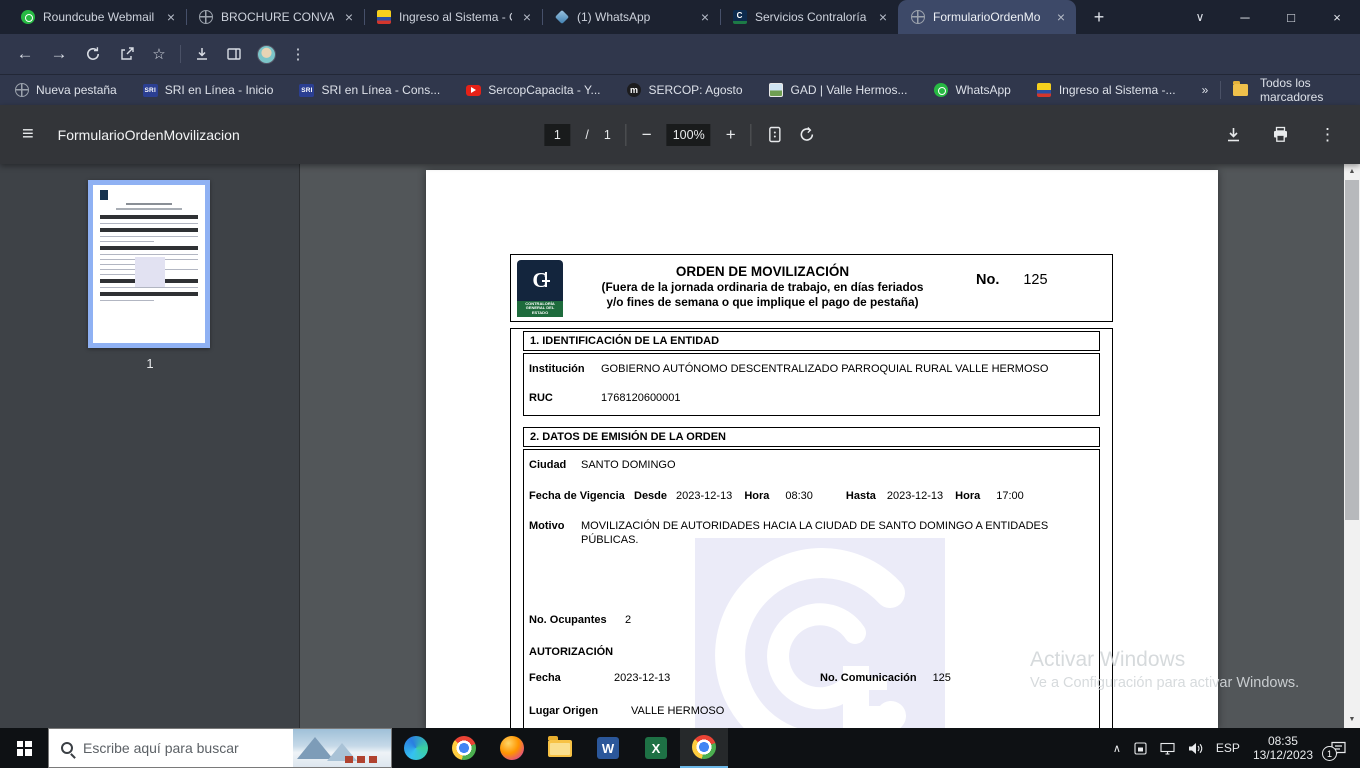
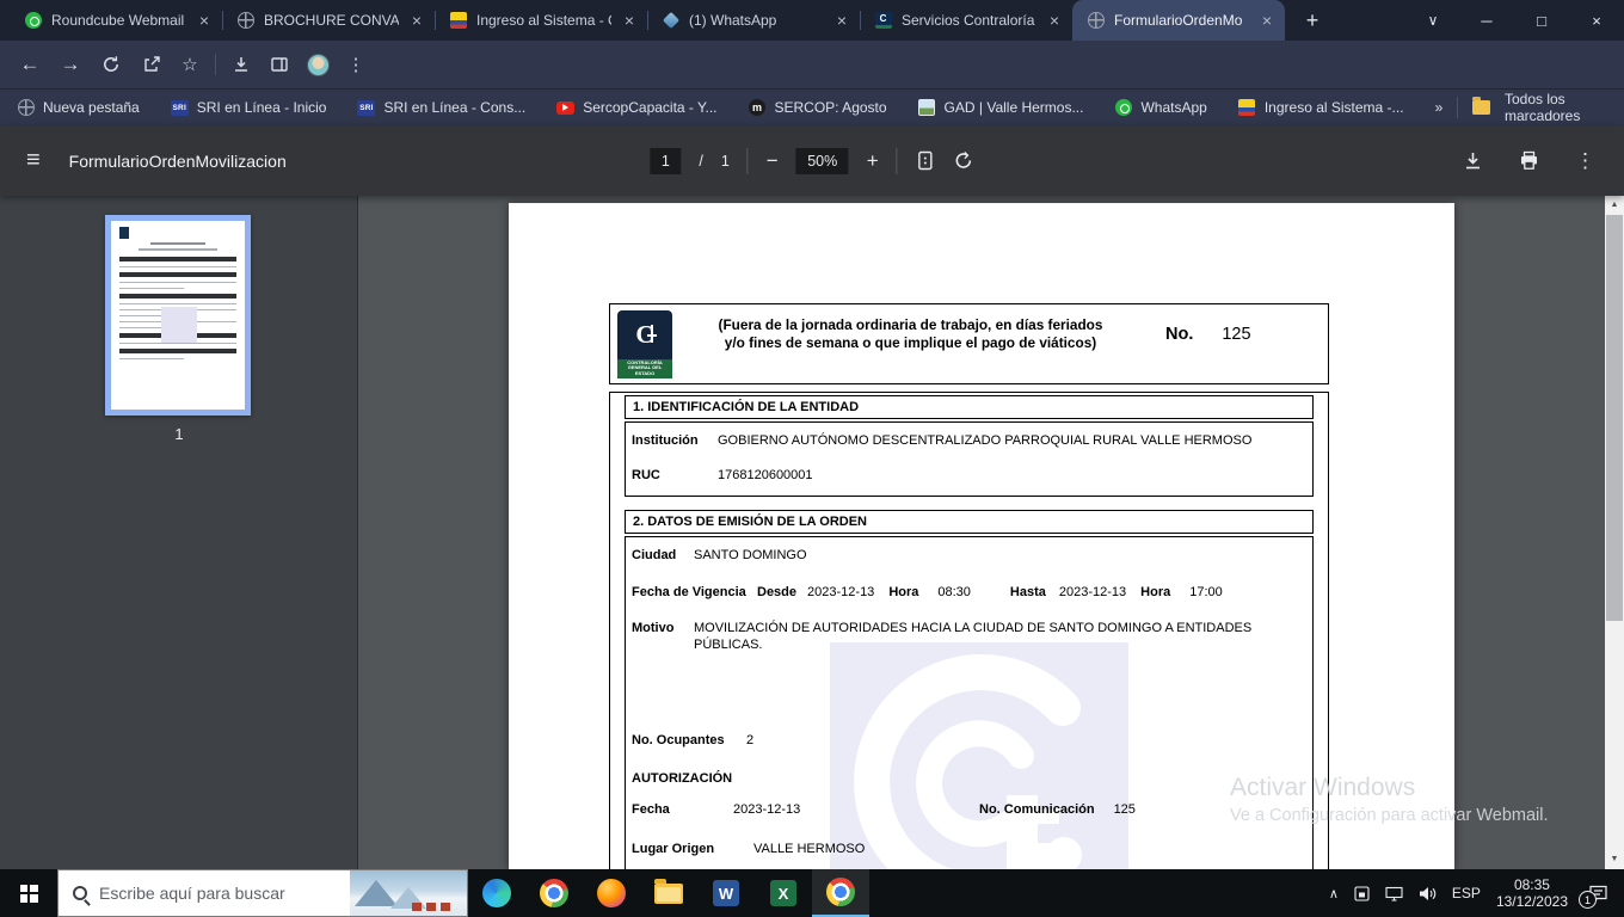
  Roundcube Webmail
  ×
  BROCHURE CONVA
  ×
  Ingreso al Sistema -
  ×
  (1) WhatsApp
  ×
  C
  Servicios Contraloría
  ×
  FormularioOrdenMo
  ×
  +
  ∨
  ─
  □
  ×
  ←
  →
  ☆
  ⋮
  Nueva pestaña
  SRI en Línea - Inicio
  SRI en Línea - Cons...
  SercopCapacita - Y...
  m
  SERCOP: Agosto
  GAD | Valle Hermos...
  WhatsApp
  Ingreso al Sistema -...
  »
  Todos los marcadores
  ≡
  FormularioOrdenMovilizacion
  1
  /
  1
  −
- 100%
+ 50%
  +
  ⋮
  1
  C
- ORDEN DE MOVILIZACIÓN
  (Fuera de la jornada ordinaria de trabajo, en días feriados
- y/o fines de semana o que implique el pago de pestaña)
+ y/o fines de semana o que implique el pago de viáticos)
  No.
  125
  1. IDENTIFICACIÓN DE LA ENTIDAD
  Institución
  GOBIERNO AUTÓNOMO DESCENTRALIZADO PARROQUIAL RURAL VALLE HERMOSO
  RUC
  1768120600001
  2. DATOS DE EMISIÓN DE LA ORDEN
  Ciudad
  SANTO DOMINGO
  Fecha de Vigencia
  Desde
  2023-12-13
  Hora
  08:30
  Hasta
  2023-12-13
  Hora
  17:00
  Motivo
  MOVILIZACIÓN DE AUTORIDADES HACIA LA CIUDAD DE SANTO DOMINGO A ENTIDADES PÚBLICAS.
  No. Ocupantes
  2
  AUTORIZACIÓN
  Fecha
  2023-12-13
  No. Comunicación
  125
  Lugar Origen
  VALLE HERMOSO
  Activar Windows
- Ve a Configuración para activar Windows.
+ Ve a Configuración para activar Webmail.
  Escribe aquí para buscar
  W
  X
  ∧
  ESP
  08:35
  13/12/2023
  1
